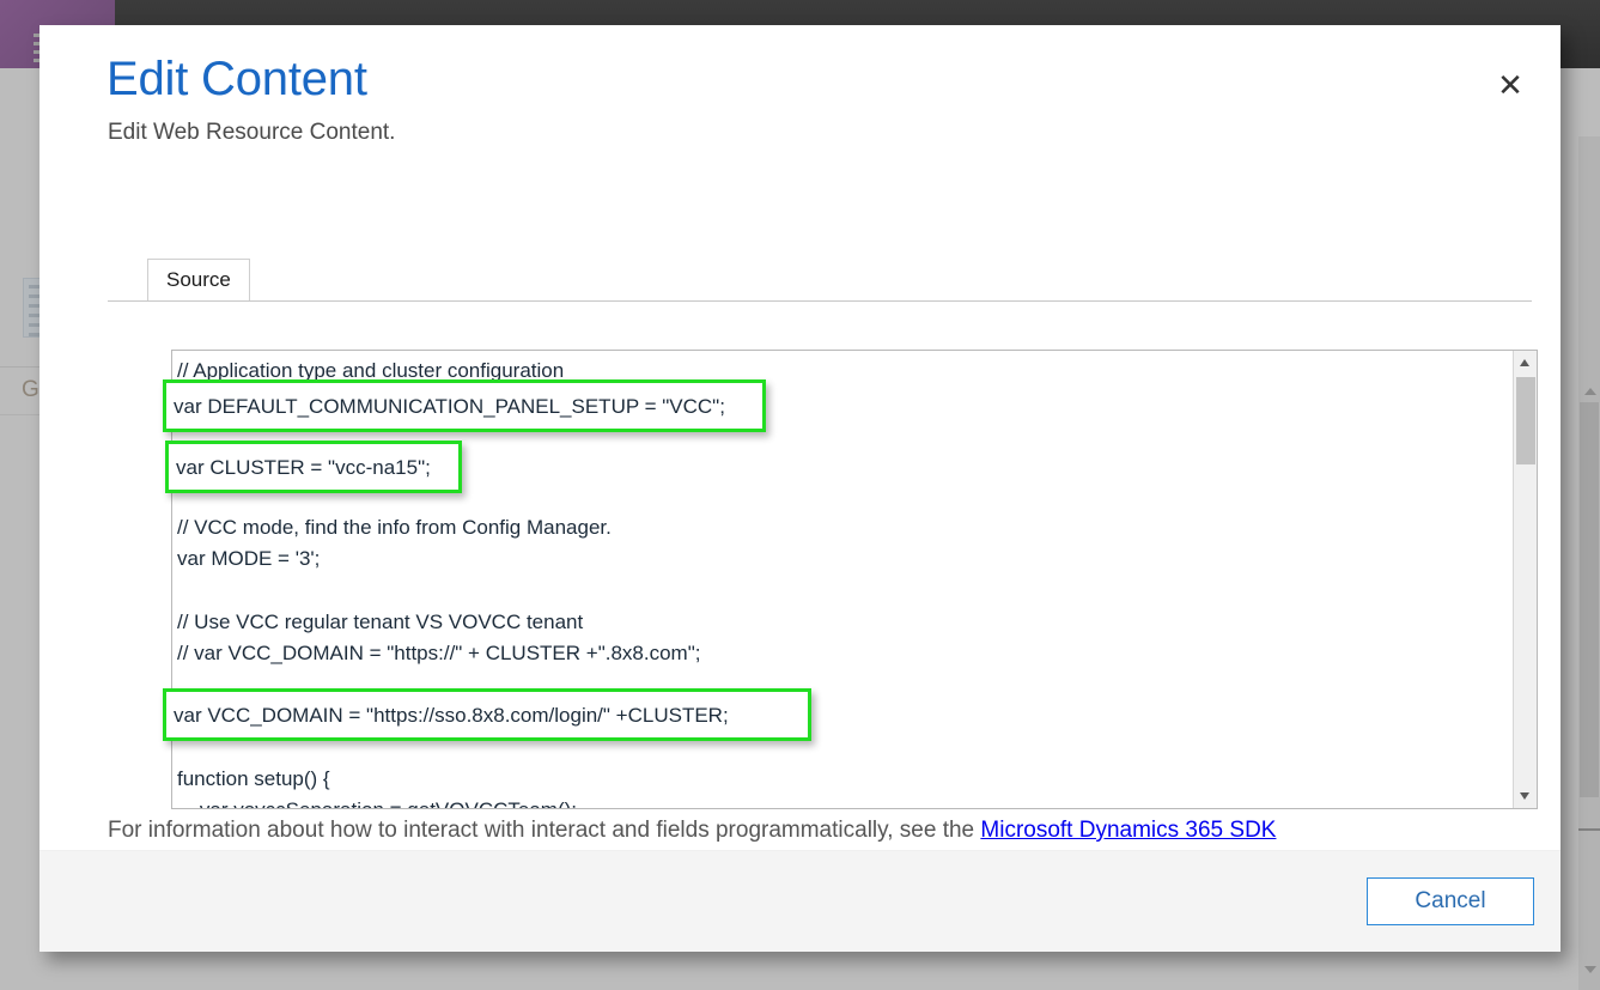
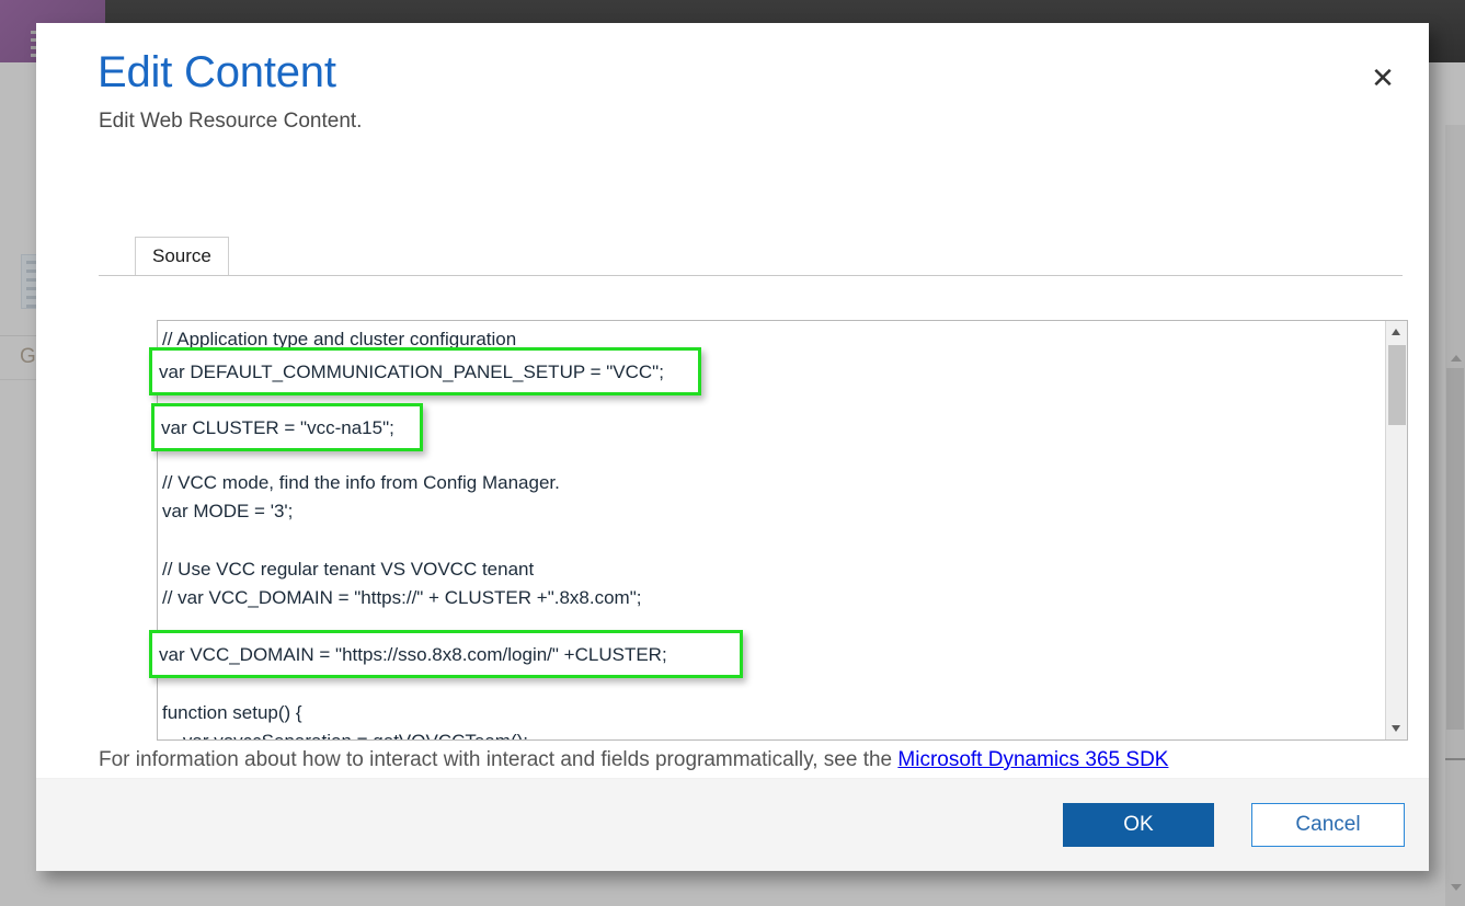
  G
  Edit Content
  Edit Web Resource Content.
  ✕
  Source
  // Application type and cluster configuration
  // VCC mode, find the info from Config Manager.
  var MODE = '3';
  // Use VCC regular tenant VS VOVCC tenant
  // var VCC_DOMAIN = "https://" + CLUSTER +".8x8.com";
  function setup() {
  var DEFAULT_COMMUNICATION_PANEL_SETUP = "VCC";
  var CLUSTER = "vcc-na15";
  var VCC_DOMAIN = "https://sso.8x8.com/login/" +CLUSTER;
  For information about how to interact with interact and fields programmatically, see the Microsoft Dynamics 365 SDK
+ OK
  Cancel
